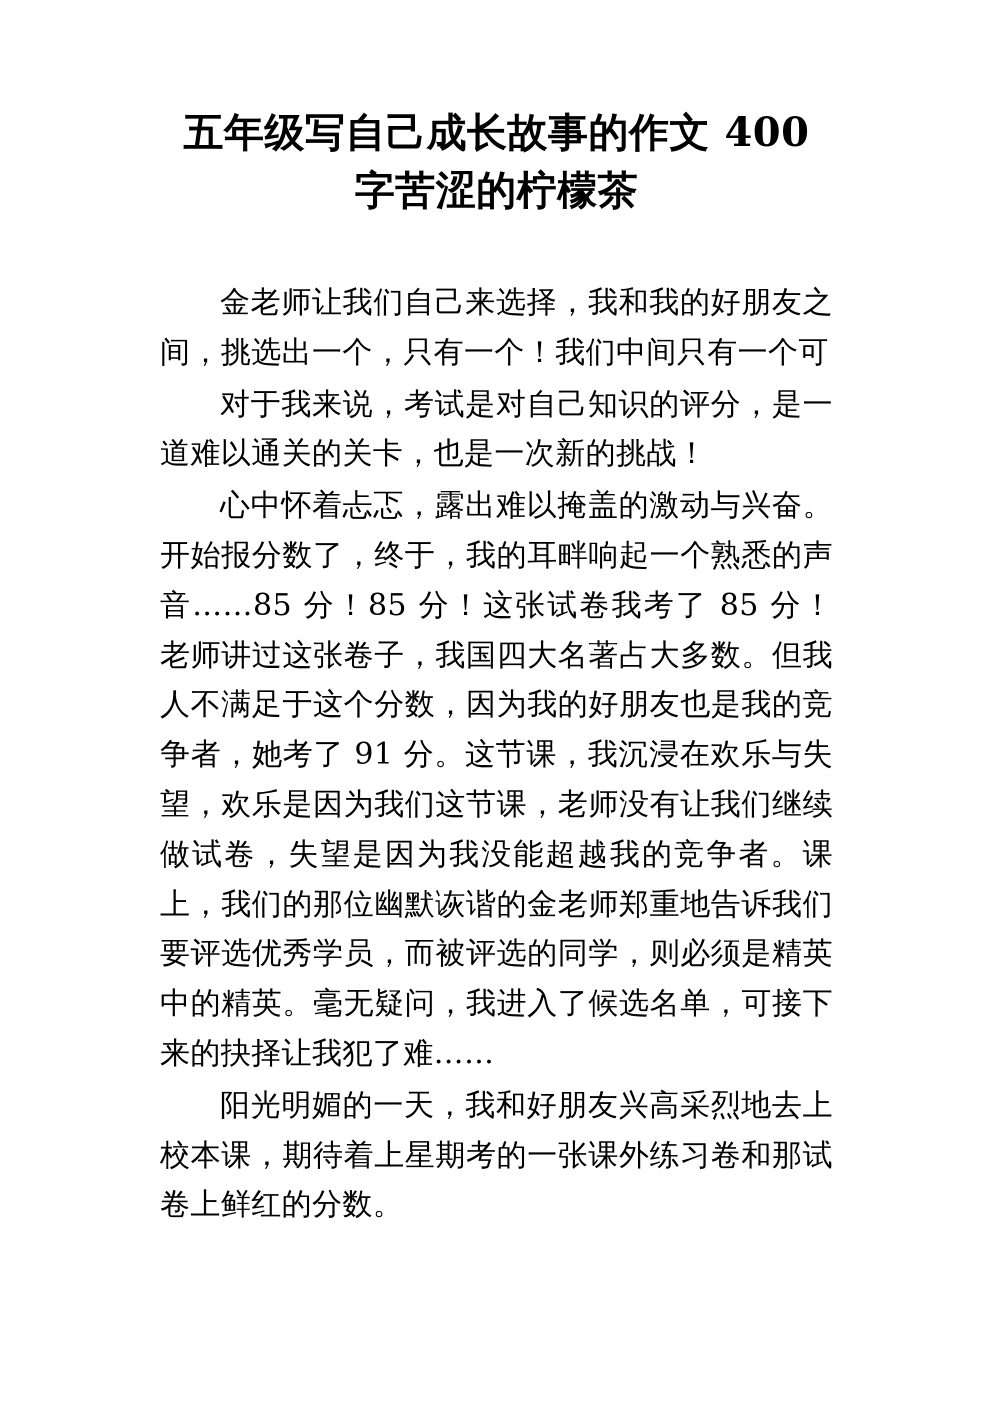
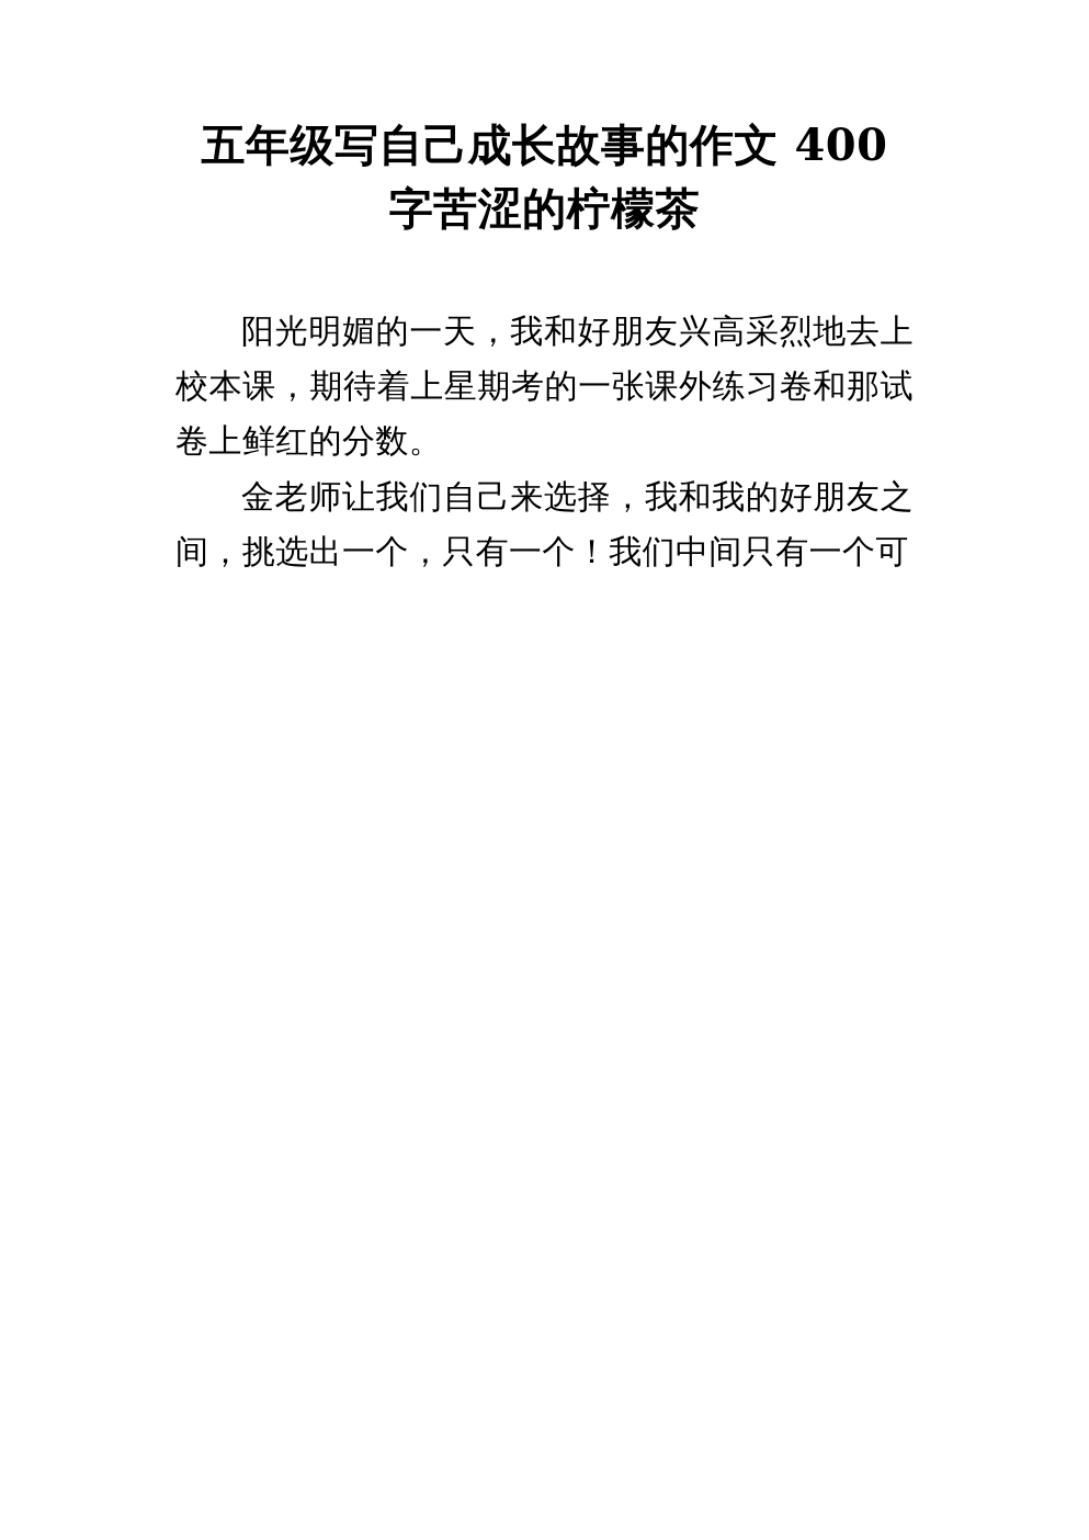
  五年级写自己成长故事的作文 400 字苦涩的柠檬茶
- 金老师让我们自己来选择，我和我的好朋友之间，挑选出一个，只有一个！我们中间只有一个可
+ 阳光明媚的一天，我和好朋友兴高采烈地去上校本课，期待着上星期考的一张课外练习卷和那试卷上鲜红的分数。
- 对于我来说，考试是对自己知识的评分，是一道难以通关的关卡，也是一次新的挑战！
- 心中怀着忐忑，露出难以掩盖的激动与兴奋。开始报分数了，终于，我的耳畔响起一个熟悉的声音……85 分！85 分！这张试卷我考了 85 分！老师讲过这张卷子，我国四大名著占大多数。但我人不满足于这个分数，因为我的好朋友也是我的竞争者，她考了 91 分。这节课，我沉浸在欢乐与失望，欢乐是因为我们这节课，老师没有让我们继续做试卷，失望是因为我没能超越我的竞争者。课上，我们的那位幽默诙谐的金老师郑重地告诉我们要评选优秀学员，而被评选的同学，则必须是精英中的精英。毫无疑问，我进入了候选名单，可接下来的抉择让我犯了难……
- 阳光明媚的一天，我和好朋友兴高采烈地去上校本课，期待着上星期考的一张课外练习卷和那试卷上鲜红的分数。
+ 金老师让我们自己来选择，我和我的好朋友之间，挑选出一个，只有一个！我们中间只有一个可
